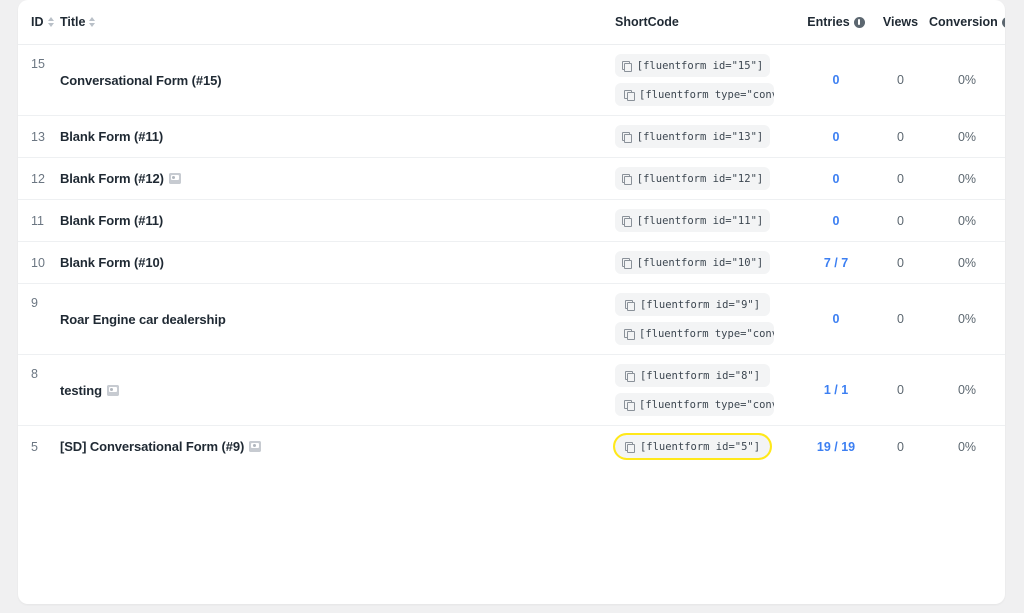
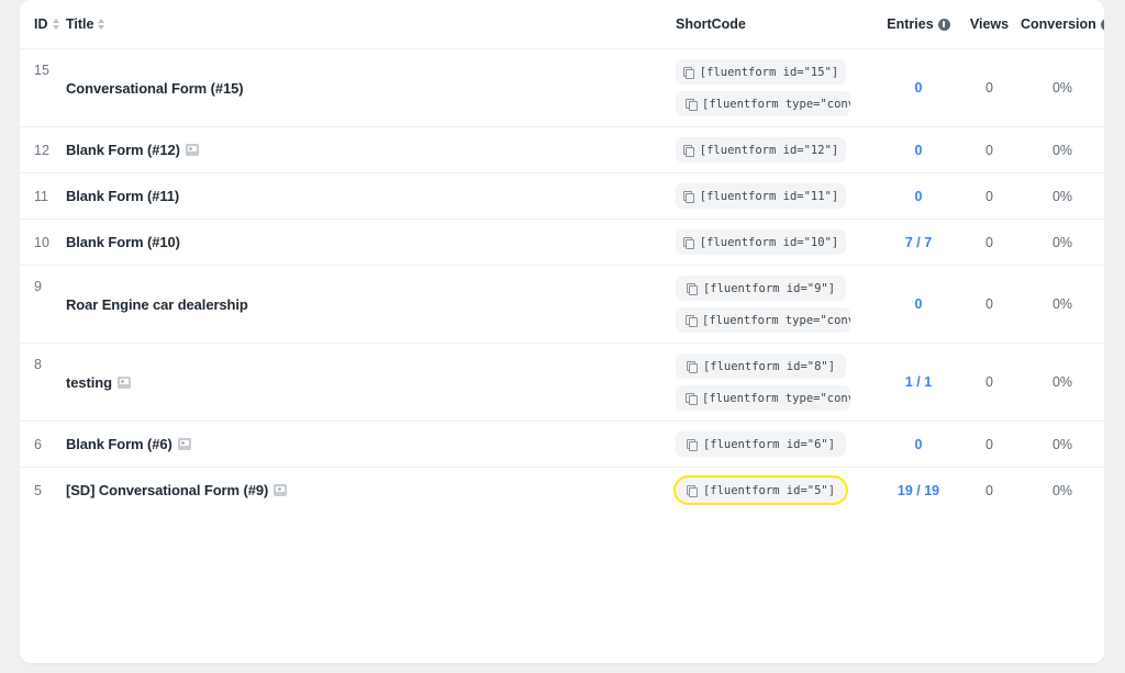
  ID	Title	ShortCode	Entries	Views	Conversion
  15	Conversational Form (#15)	[fluentform id="15"][fluentform type="con	0	0	0%
- 13	Blank Form (#11)	[fluentform id="13"]	0	0	0%
  12	Blank Form (#12)	[fluentform id="12"]	0	0	0%
  11	Blank Form (#11)	[fluentform id="11"]	0	0	0%
  10	Blank Form (#10)	[fluentform id="10"]	7 / 7	0	0%
  9	Roar Engine car dealership	[fluentform id="9"][fluentform type="con	0	0	0%
  8	testing	[fluentform id="8"][fluentform type="con	1 / 1	0	0%
+ 6	Blank Form (#6)	[fluentform id="6"]	0	0	0%
  5	[SD] Conversational Form (#9)	[fluentform id="5"]	19 / 19	0	0%
